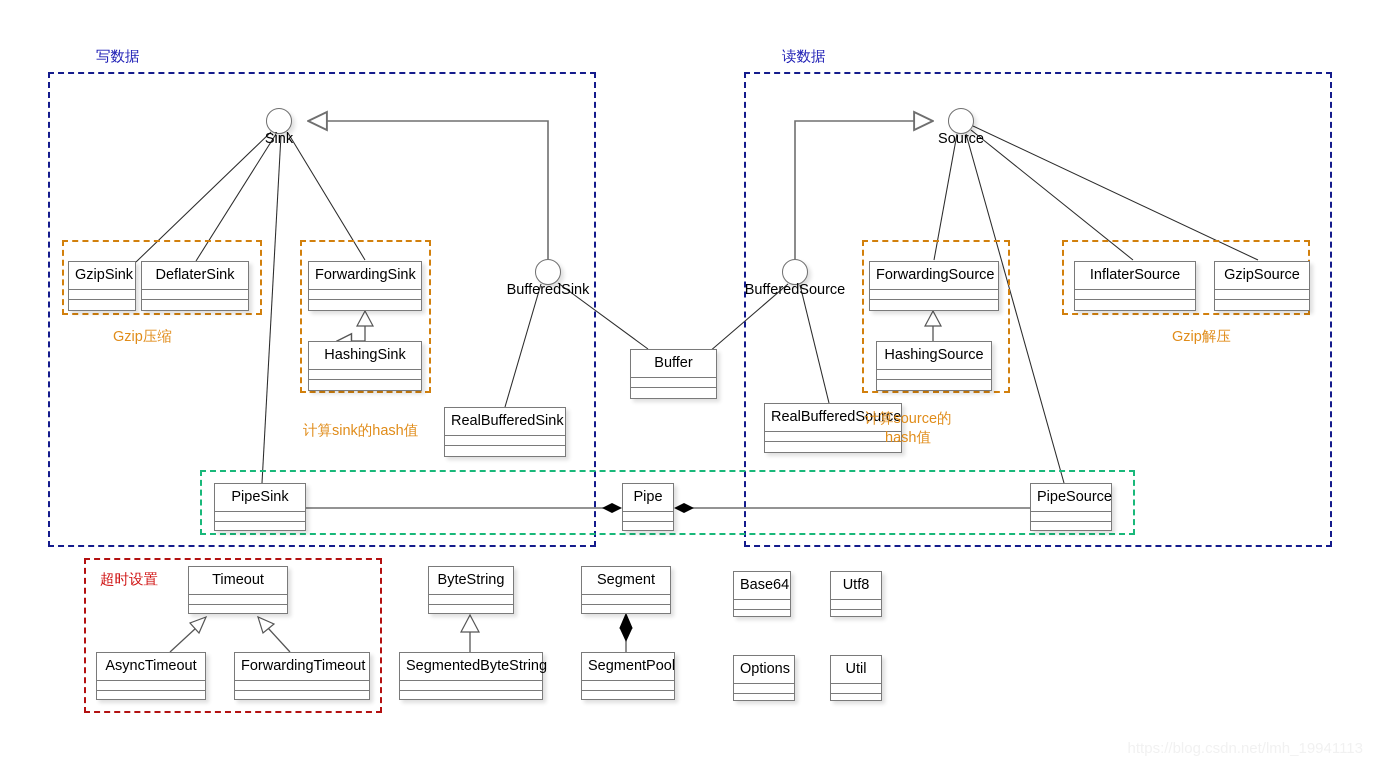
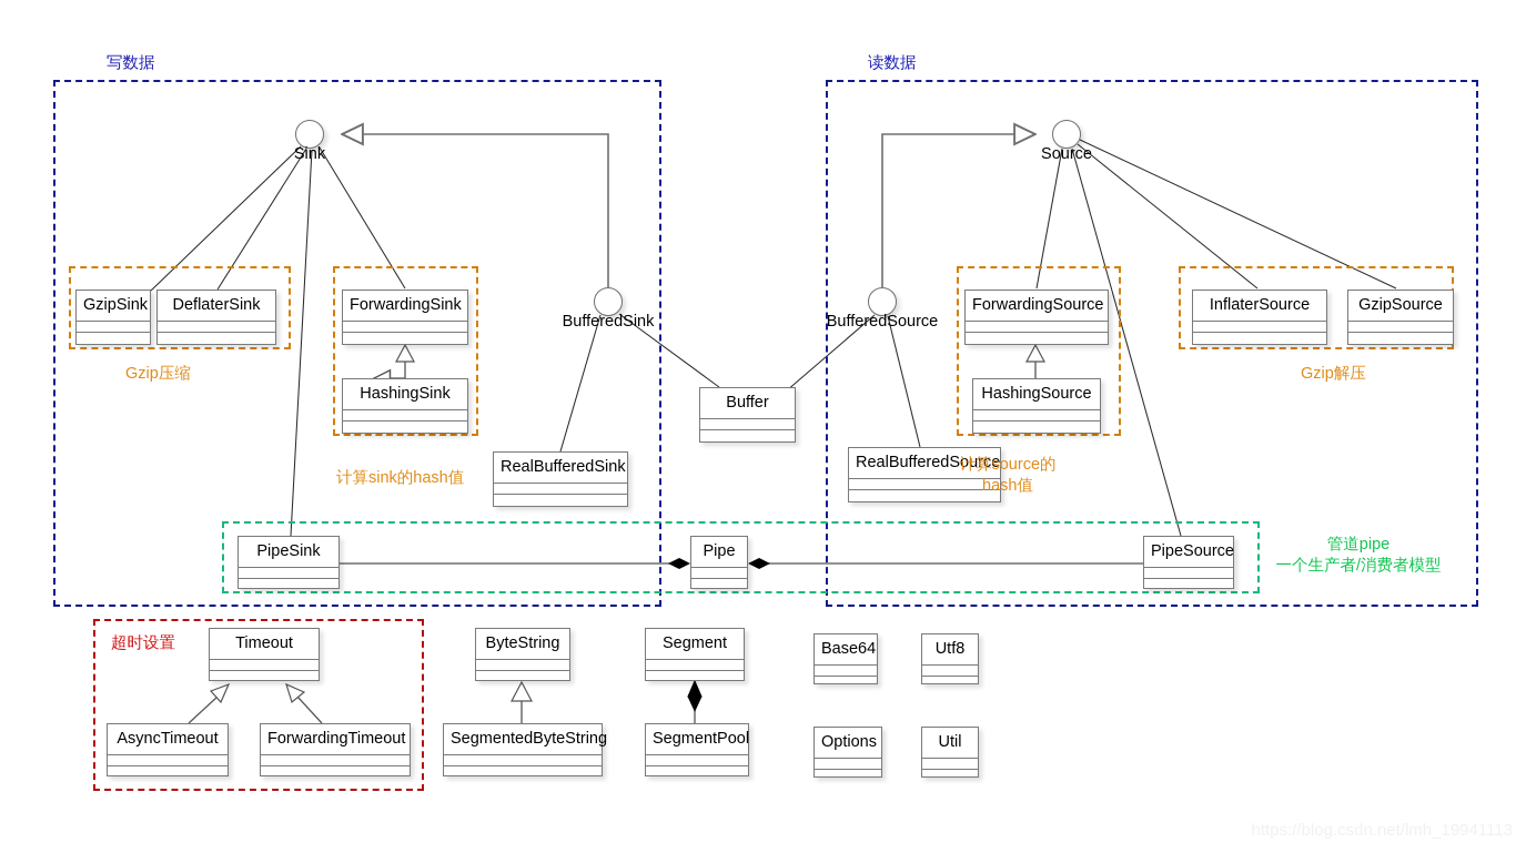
  写数据
  读数据
  Gzip压缩
  计算sink的hash值
  计算source的
  hash值
  Gzip解压
  超时设置
+ 管道pipe
+ 一个生产者/消费者模型
  Sink
  BufferedSink
  Source
  BufferedSource
  GzipSink
  DeflaterSink
  ForwardingSink
  HashingSink
  RealBufferedSink
  Buffer
  RealBufferedSource
  ForwardingSource
  HashingSource
  InflaterSource
  GzipSource
  PipeSink
  Pipe
  PipeSource
  Timeout
  AsyncTimeout
  ForwardingTimeout
  ByteString
  SegmentedByteString
  Segment
  SegmentPool
  Base64
  Utf8
  Options
  Util
